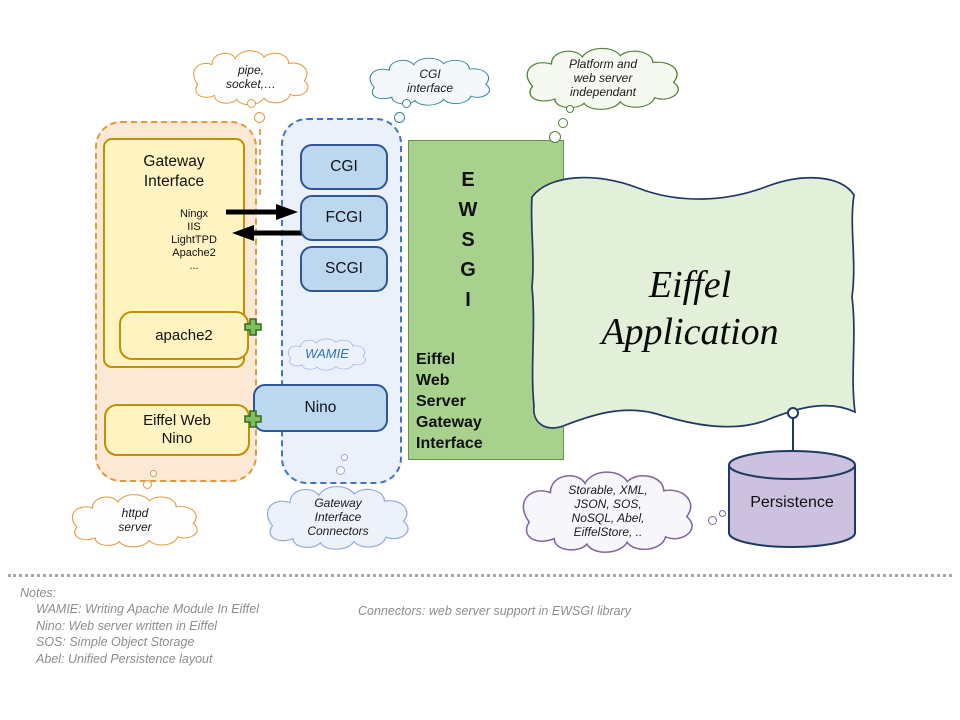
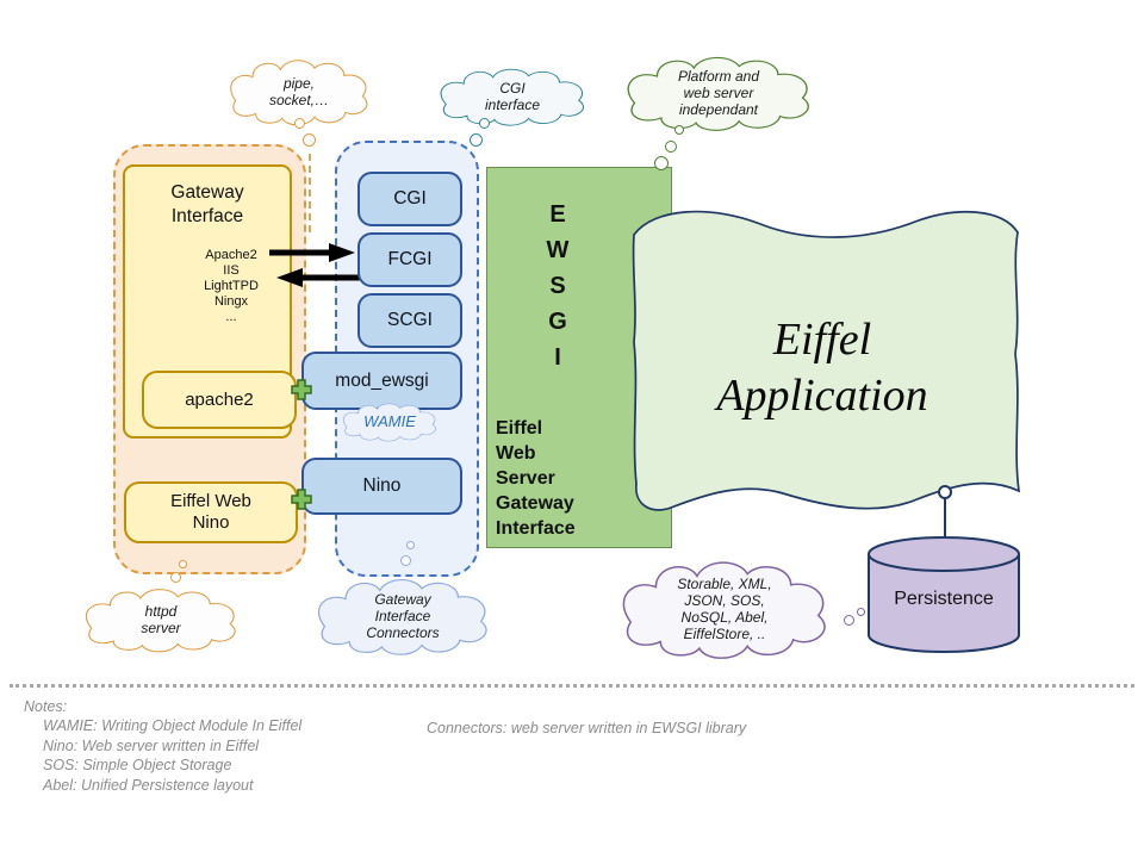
  E
  W
  S
  G
  I
  Eiffel
  Web
  Server
  Gateway
  Interface
  Eiffel
  Application
  Persistence
  Gateway
  Interface
- Ningx
+ Apache2
  IIS
  LightTPD
- Apache2
+ Ningx
  ...
  CGI
  FCGI
  SCGI
+ mod_ewsgi
  Nino
  apache2
  Eiffel Web
  Nino
  pipe,
  socket,…
  CGI
  interface
  Platform and
  web server
  independant
  httpd
  server
  Gateway
  Interface
  Connectors
  Storable, XML,
  JSON, SOS,
  NoSQL, Abel,
  EiffelStore, ..
  WAMIE
  Notes:
- WAMIE: Writing Apache Module In Eiffel
+ WAMIE: Writing Object Module In Eiffel
  Nino: Web server written in Eiffel
  SOS: Simple Object Storage
  Abel: Unified Persistence layout
- Connectors: web server support in EWSGI library
+ Connectors: web server written in EWSGI library
